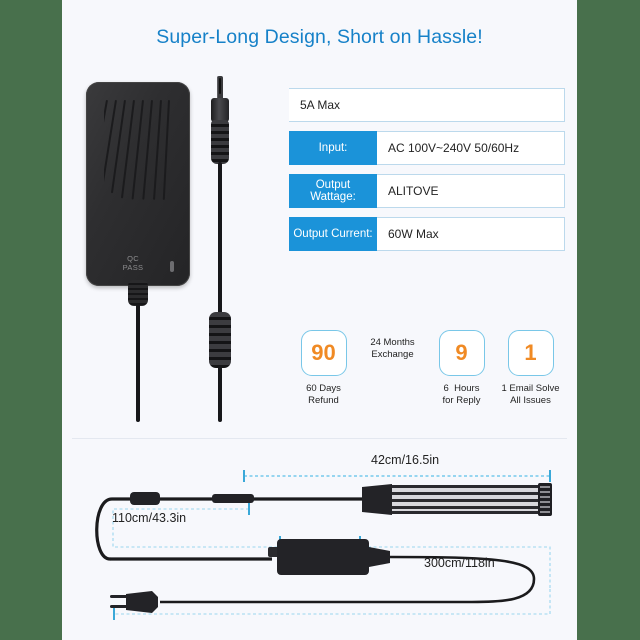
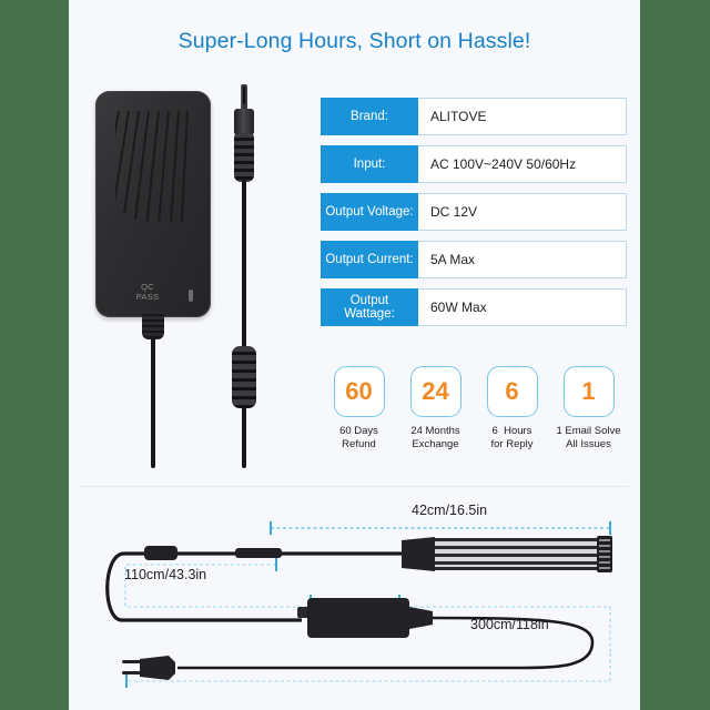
- Super-Long Design, Short on Hassle!
+ Super-Long Hours, Short on Hassle!
  QC
  PASS
+ Brand:
- 5A Max
+ ALITOVE
  Input:
  AC 100V~240V 50/60Hz
+ Output Voltage:
+ DC 12V
- Output Wattage:
+ Output Current:
- ALITOVE
+ 5A Max
- Output Current:
+ Output Wattage:
  60W Max
- 90
+ 60
  60 Days
  Refund
+ 24
  24 Months
  Exchange
- 9
+ 6
  6 Hours
  for Reply
  1
  1 Email Solve
  All Issues
  42cm/16.5in
  110cm/43.3in
  300cm/118in
